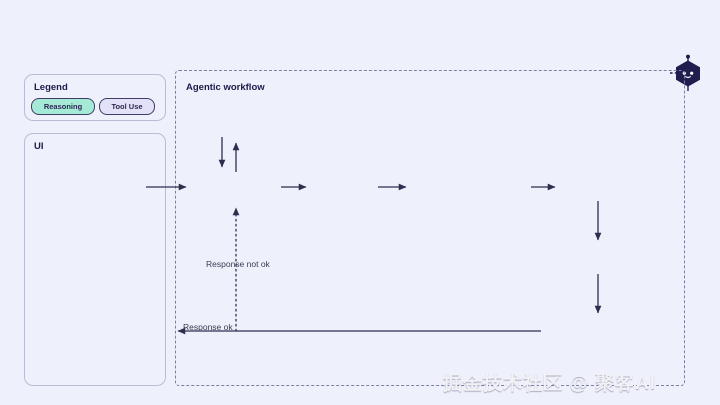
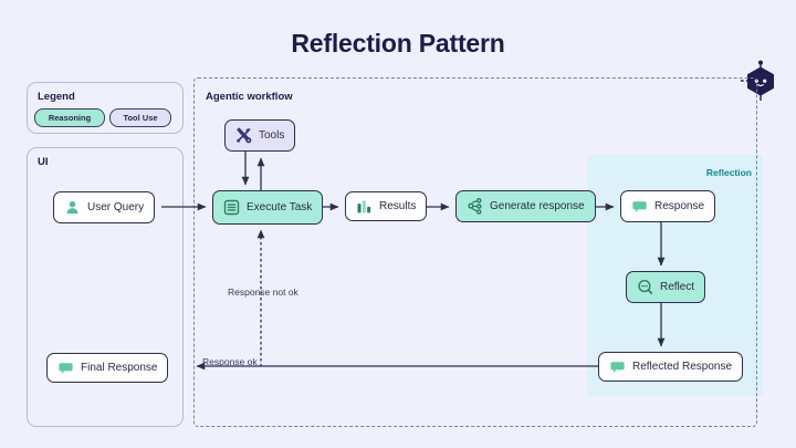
+ Reflection Pattern
+ Reflection
  Agentic workflow
  Legend
  Reasoning
  Tool Use
  UI
+ User Query
+ Final Response
+ Tools
+ Execute Task
+ Results
+ Generate response
+ Response
+ Reflect
+ Reflected Response
  Response not ok
  Response ok
- 掘金技术社区 @ 聚客AI
